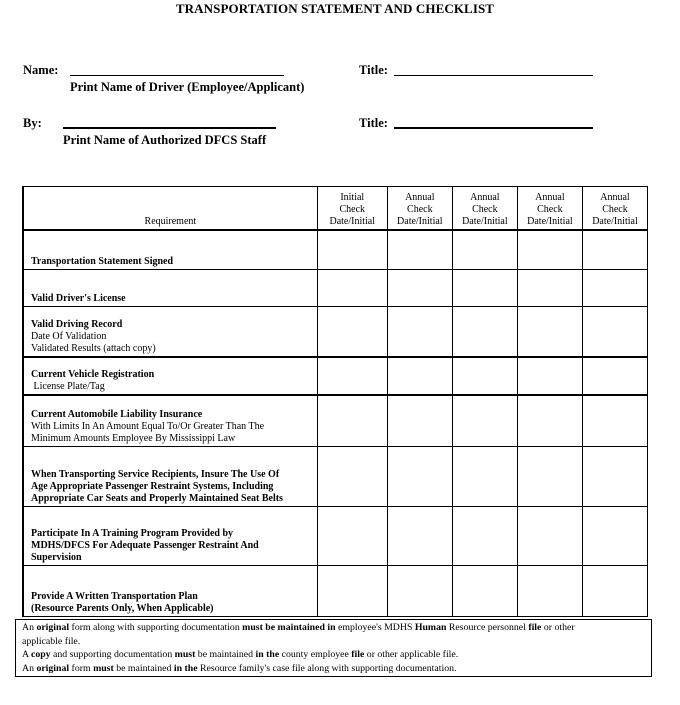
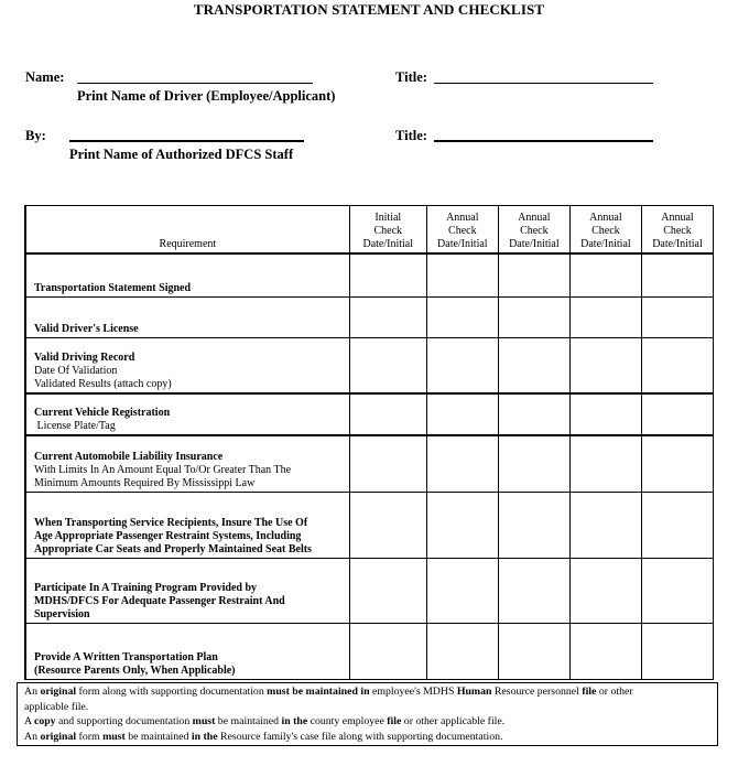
  TRANSPORTATION STATEMENT AND CHECKLIST
  Name:
  Print Name of Driver (Employee/Applicant)
  Title:
  By:
  Print Name of Authorized DFCS Staff
  Title:
  Requirement	InitialCheckDate/Initial	AnnualCheckDate/Initial	AnnualCheckDate/Initial	AnnualCheckDate/Initial	AnnualCheckDate/Initial
  Transportation Statement Signed
  Valid Driver's License
  Valid Driving RecordDate Of ValidationValidated Results (attach copy)
  Current Vehicle Registration License Plate/Tag
- Current Automobile Liability InsuranceWith Limits In An Amount Equal To/Or Greater Than TheMinimum Amounts Employee By Mississippi Law
+ Current Automobile Liability InsuranceWith Limits In An Amount Equal To/Or Greater Than TheMinimum Amounts Required By Mississippi Law
  When Transporting Service Recipients, Insure The Use OfAge Appropriate Passenger Restraint Systems, IncludingAppropriate Car Seats and Properly Maintained Seat Belts
  Participate In A Training Program Provided byMDHS/DFCS For Adequate Passenger Restraint AndSupervision
  Provide A Written Transportation Plan(Resource Parents Only, When Applicable)
  An original form along with supporting documentation must be maintained in employee's MDHS Human Resource personnel file or other
  applicable file.
  A copy and supporting documentation must be maintained in the county employee file or other applicable file.
  An original form must be maintained in the Resource family's case file along with supporting documentation.
